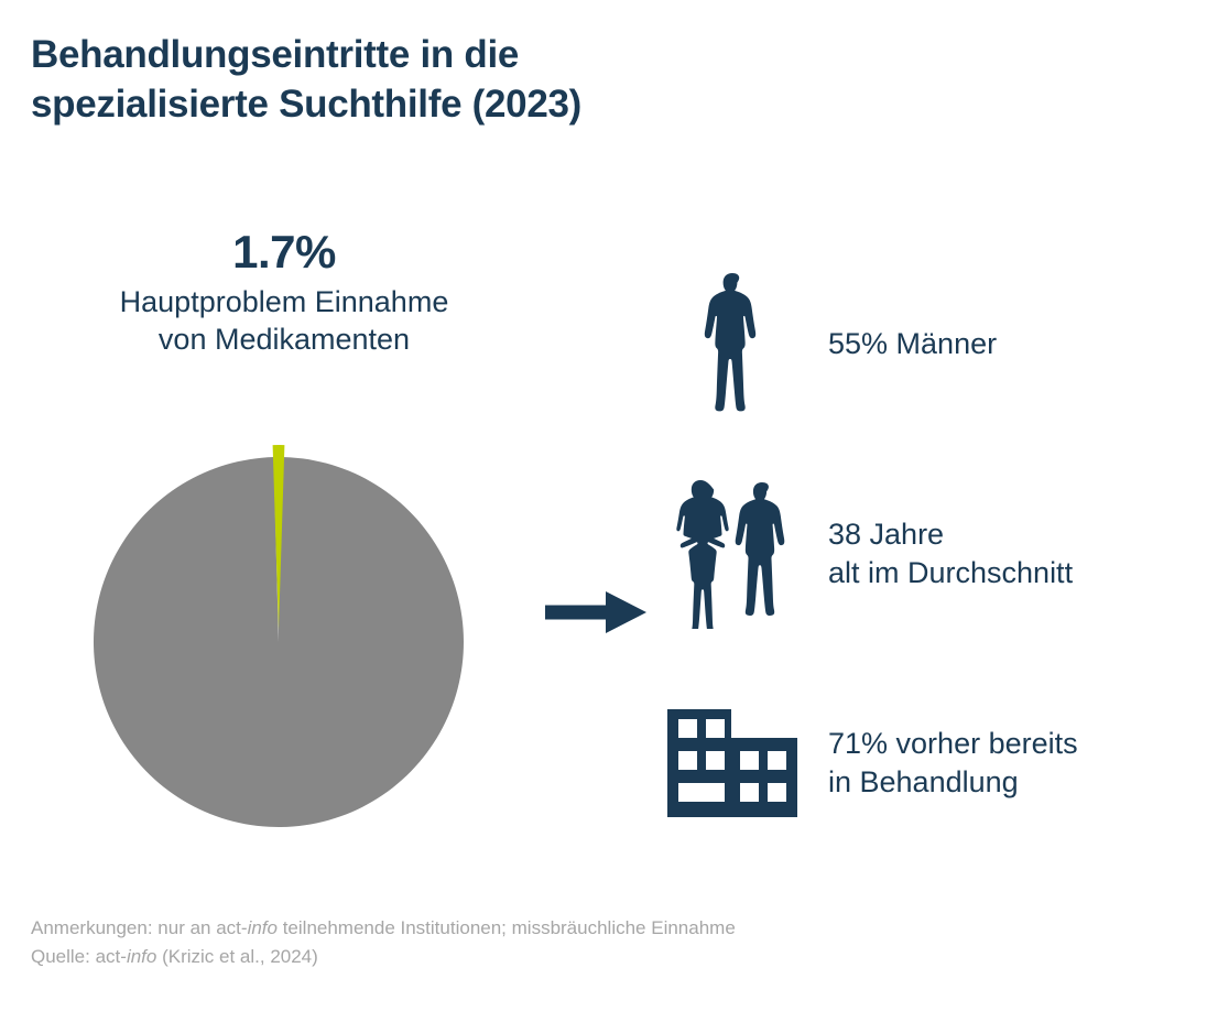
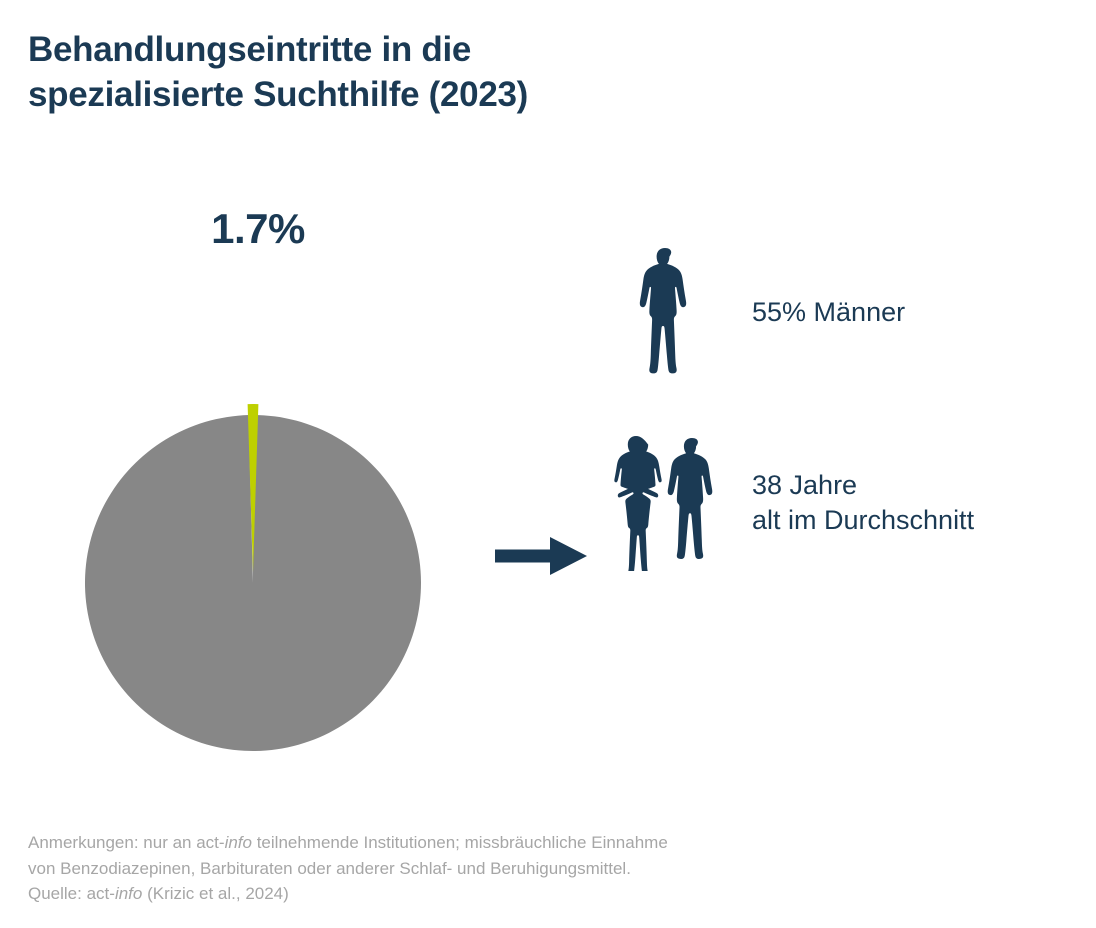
  Behandlungseintritte in die
  spezialisierte Suchthilfe (2023)
  1.7%
- Hauptproblem Einnahme
- von Medikamenten
  55% Männer
  38 Jahre
  alt im Durchschnitt
- 71% vorher bereits
- in Behandlung
  Anmerkungen: nur an act-info teilnehmende Institutionen; missbräuchliche Einnahme
+ von Benzodiazepinen, Barbituraten oder anderer Schlaf- und Beruhigungsmittel.
  Quelle: act-info (Krizic et al., 2024)
